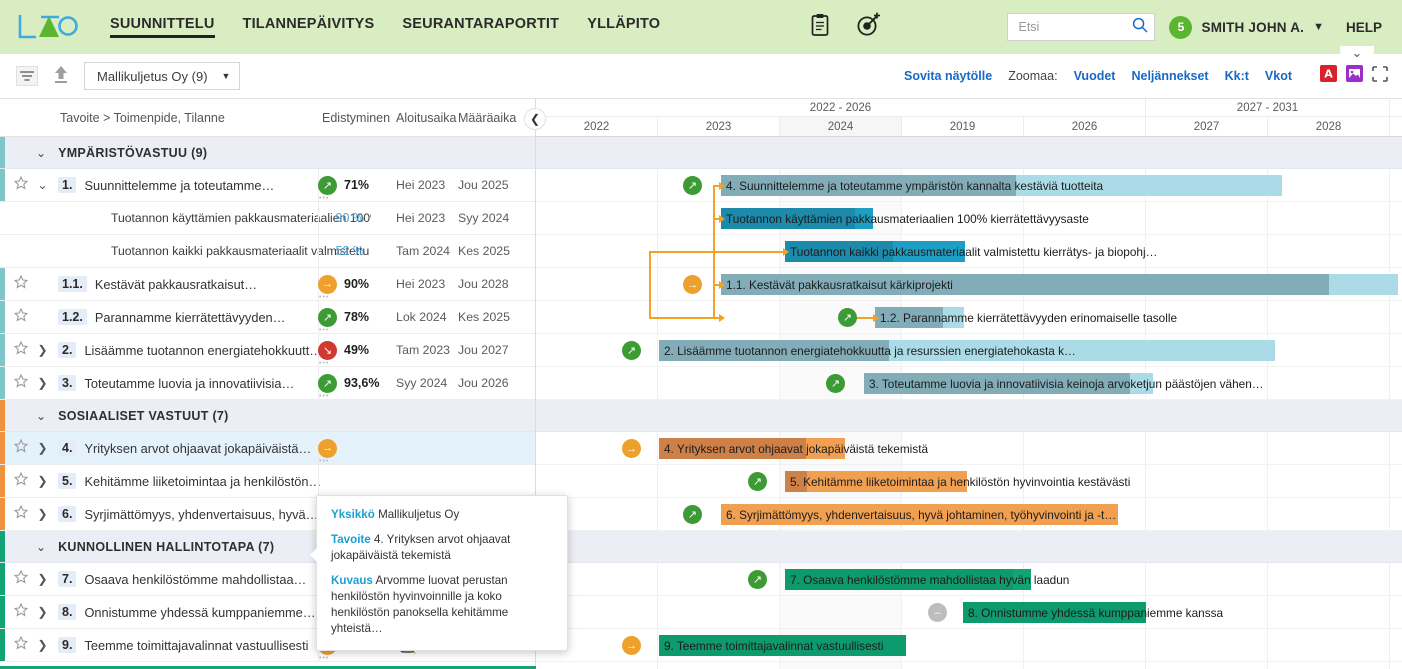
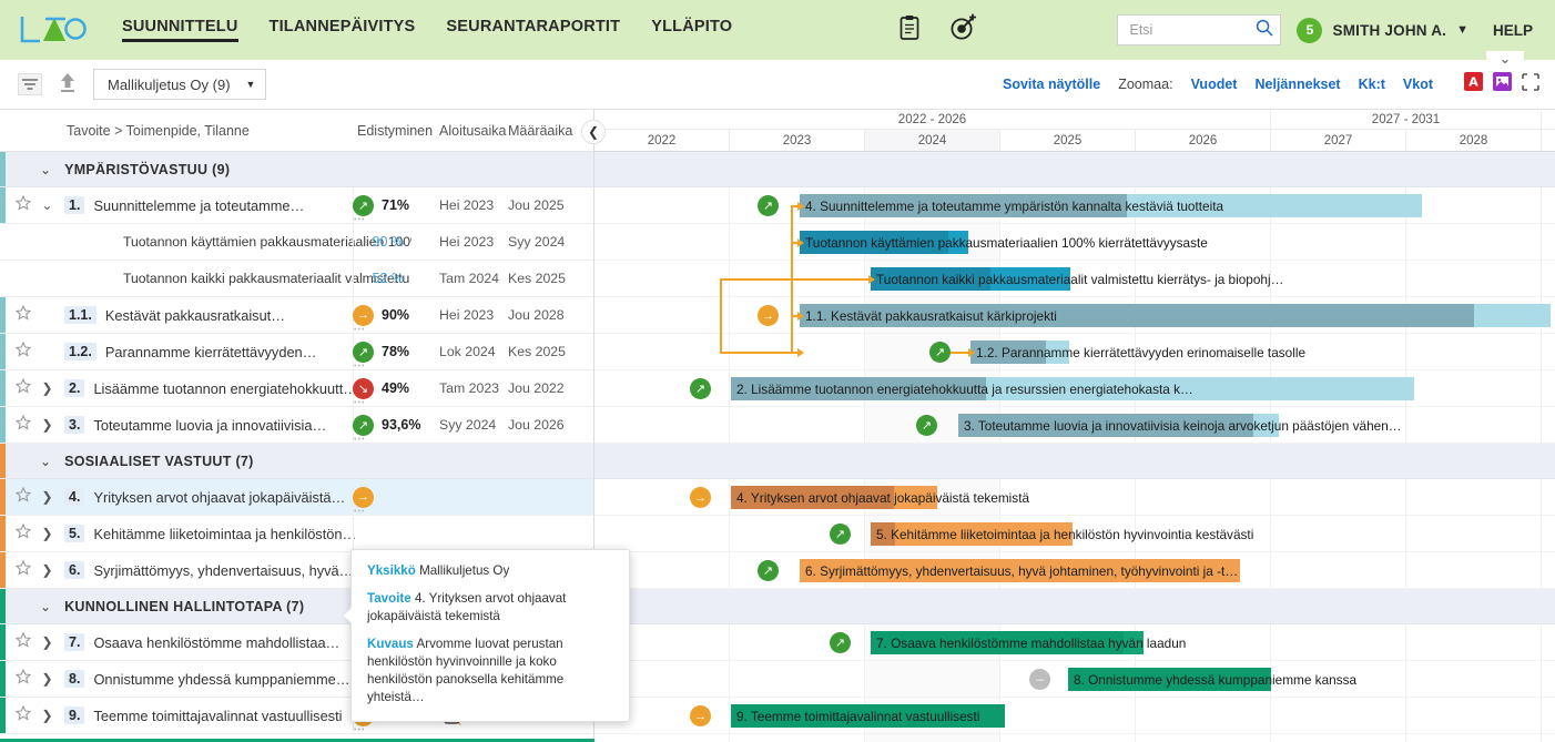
  SUUNNITTELU
  TILANNEPÄIVITYS
  SEURANTARAPORTIT
  YLLÄPITO
  Etsi
  5
  SMITH JOHN A.
  ▼
  HELP
  ⌄
  Mallikuljetus Oy (9)
  ▼
  Sovita näytölle
  Zoomaa:
  Vuodet
  Neljännekset
  Kk:t
  Vkot
  A
  Tavoite > Toimenpide, Tilanne
  Edistyminen
  Aloitusaika
  Määräaika
  ❮
  ⌄
  YMPÄRISTÖVASTUU (9)
  ⌄
  1.
  Suunnittelemme ja toteutamme…
  ↗
  71%
  Hei 2023
  Jou 2025
  Tuotannon käyttämien pakkausmaterialien 100
  90 %
  Hei 2023
  Syy 2024
  Tuotannon kaikki pakkausmateriaalit valmistettu
  52 %
  Tam 2024
  Kes 2025
  1.1.
  Kestävät pakkausratkaisut…
  →
  90%
  Hei 2023
  Jou 2028
  1.2.
  Parannamme kierrätettävyyden…
  ↗
  78%
  Lok 2024
  Kes 2025
  ❯
  2.
  Lisäämme tuotannon energiatehokkuutt…
  ↘
  49%
  Tam 2023
- Jou 2027
+ Jou 2022
  ❯
  3.
  Toteutamme luovia ja innovatiivisia…
  ↗
  93,6%
  Syy 2024
  Jou 2026
  ⌄
  SOSIAALISET VASTUUT (7)
  ❯
  4.
  Yrityksen arvot ohjaavat jokapäiväistä…
  →
  ❯
  5.
  Kehitämme liiketoimintaa ja henkilöstön…
  ❯
  6.
  Syrjimättömyys, yhdenvertaisuus, hyvä…
  ⌄
  KUNNOLLINEN HALLINTOTAPA (7)
  ❯
  7.
  Osaava henkilöstömme mahdollistaa…
  ❯
  8.
  Onnistumme yhdessä kumppaniemme…
  ❯
  9.
  Teemme toimittajavalinnat vastuullisesti
  2022 - 2026
  2027 - 2031
  2022
  2023
  2024
- 2019
+ 2025
  2026
  2027
  2028
  ↗
  4. Suunnittelemme ja toteutamme ympäristön kannalta kestäviä tuotteita
  Tuotannon käyttämien pakkausmateriaalien 100% kierrätettävyysaste
  Tuotannon kaikki pakkausmateriaalit valmistettu kierrätys- ja biopohj…
  →
  1.1. Kestävät pakkausratkaisut kärkiprojekti
  ↗
  1.2. Parannamme kierrätettävyyden erinomaiselle tasolle
  ↗
  2. Lisäämme tuotannon energiatehokkuutta ja resurssien energiatehokasta k…
  ↗
  3. Toteutamme luovia ja innovatiivisia keinoja arvoketjun päästöjen vähen…
  →
  4. Yrityksen arvot ohjaavat jokapäiväistä tekemistä
  ↗
  5. Kehitämme liiketoimintaa ja henkilöstön hyvinvointia kestävästi
  ↗
  6. Syrjimättömyys, yhdenvertaisuus, hyvä johtaminen, työhyvinvointi ja -t…
  ↗
  7. Osaava henkilöstömme mahdollistaa hyvän laadun
  –
  8. Onnistumme yhdessä kumppaniemme kanssa
  →
  9. Teemme toimittajavalinnat vastuullisesti
  Yksikkö Mallikuljetus Oy
  Tavoite 4. Yrityksen arvot ohjaavat jokapäiväistä tekemistä
  Kuvaus Arvomme luovat perustan henkilöstön hyvinvoinnille ja koko henkilöstön panoksella kehitämme yhteistä…
